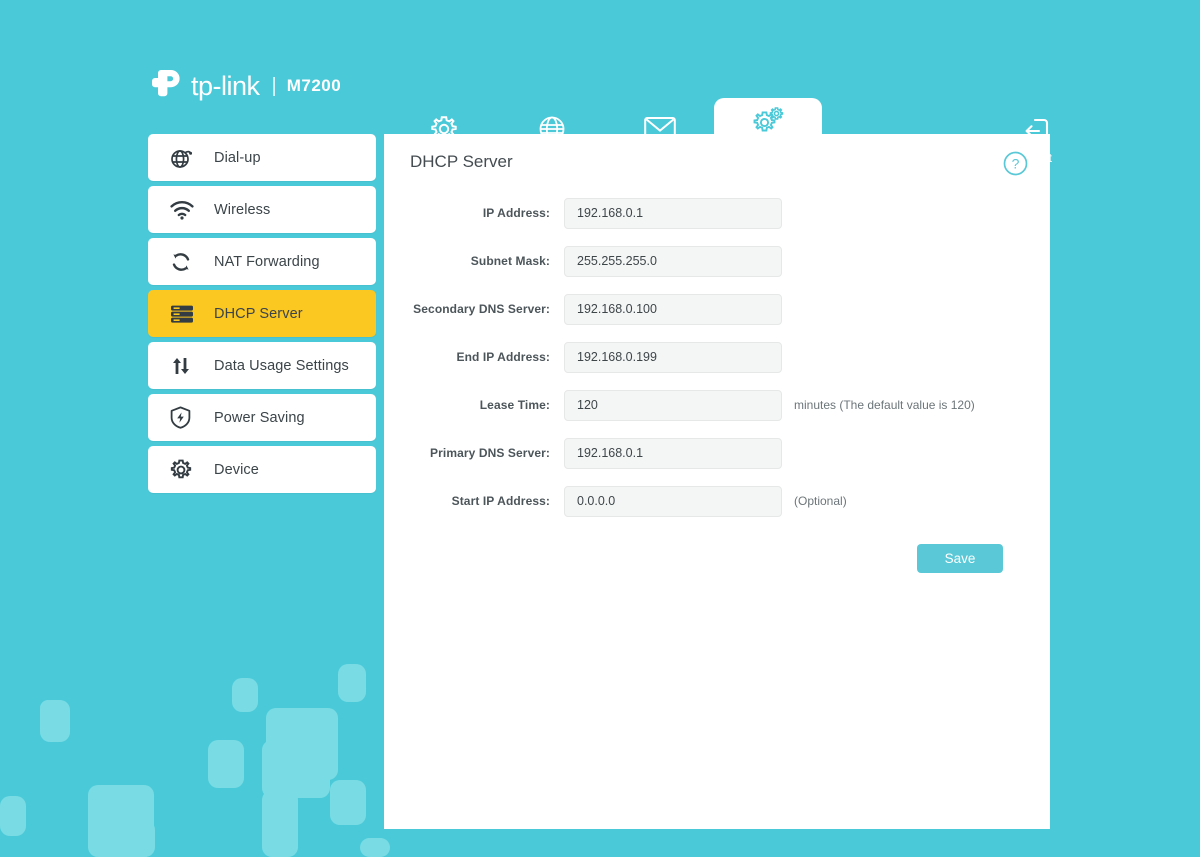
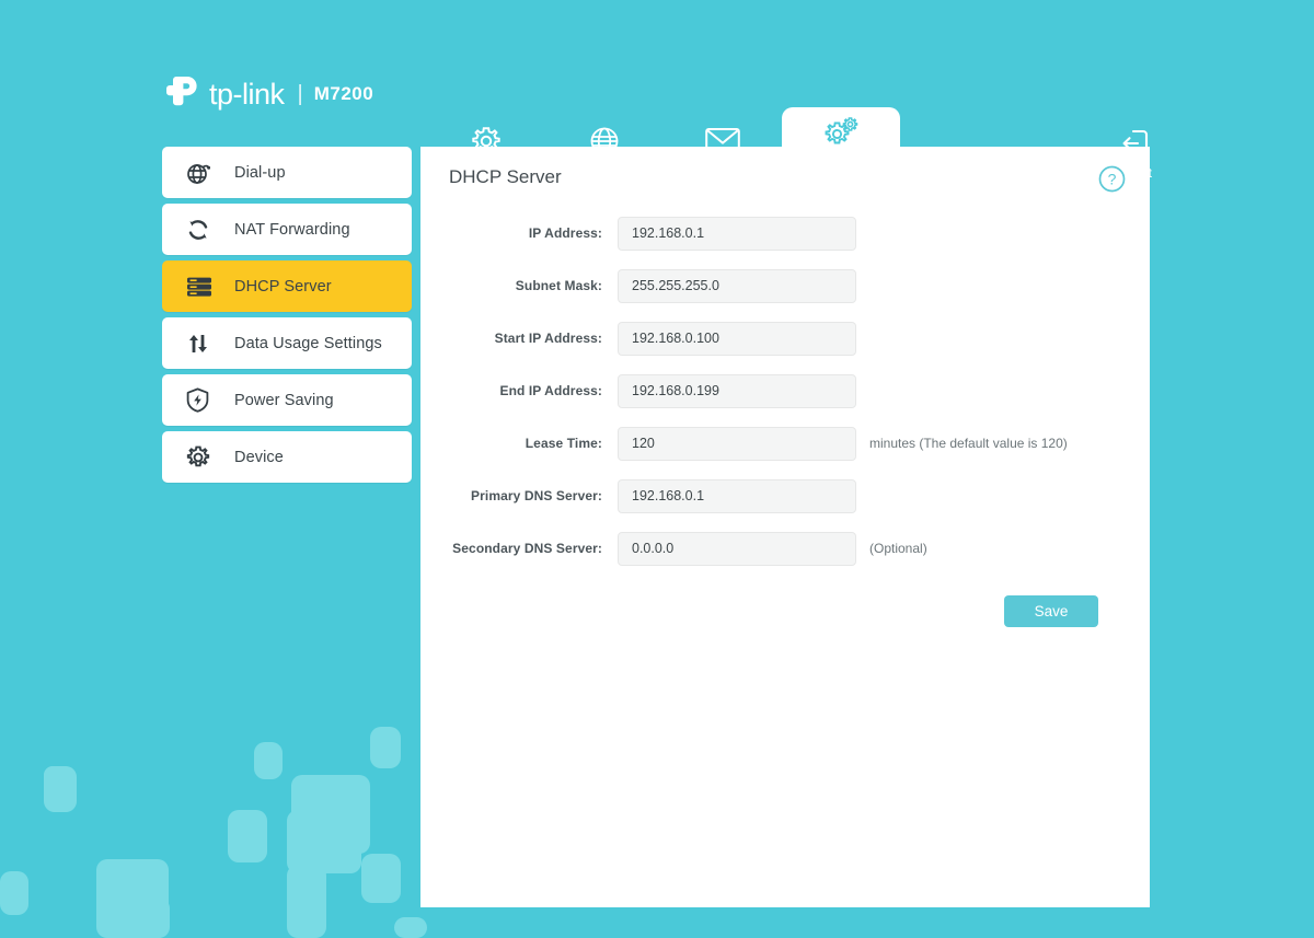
  tp-link
  |
  M7200
  Dial-up
- Wireless
  NAT Forwarding
  DHCP Server
  Data Usage Settings
  Power Saving
  Device
  DHCP Server
  ?
  IP Address:
  192.168.0.1
  Subnet Mask:
  255.255.255.0
- Secondary DNS Server:
+ Start IP Address:
  192.168.0.100
  End IP Address:
  192.168.0.199
  Lease Time:
  120
  minutes (The default value is 120)
  Primary DNS Server:
  192.168.0.1
- Start IP Address:
+ Secondary DNS Server:
  0.0.0.0
  (Optional)
  Save
